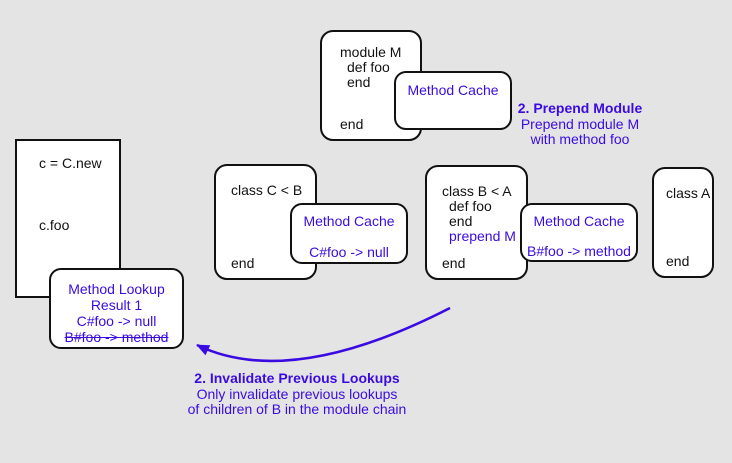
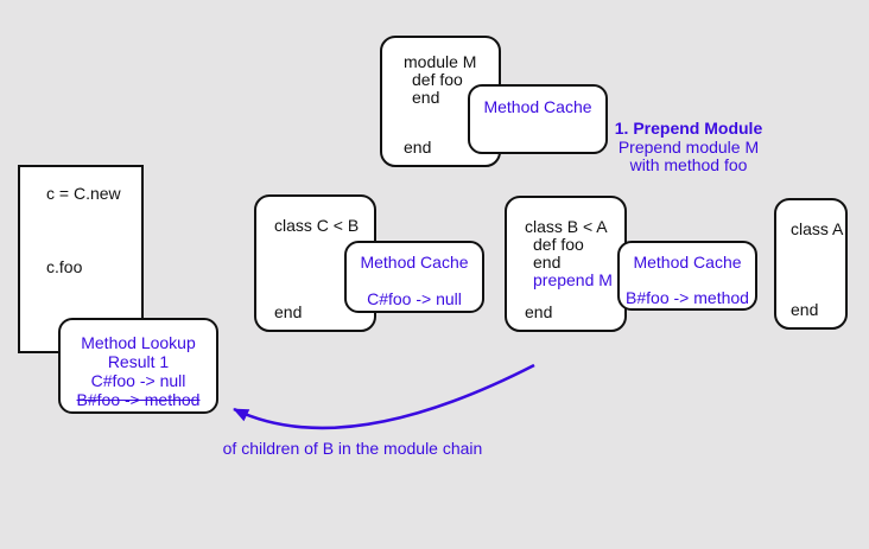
  c = C.new
  c.foo
  module M
  def foo
  end
  end
  Method Cache
  class C < B
  end
  Method Cache
  C#foo -> null
  class B < A
  def foo
  end
  prepend M
  end
  Method Cache
  B#foo -> method
  class A
  end
  Method Lookup
  Result 1
  C#foo -> null
  B#foo -> method
- 2. Prepend Module
+ 1. Prepend Module
  Prepend module M
  with method foo
- 2. Invalidate Previous Lookups
- Only invalidate previous lookups
  of children of B in the module chain
